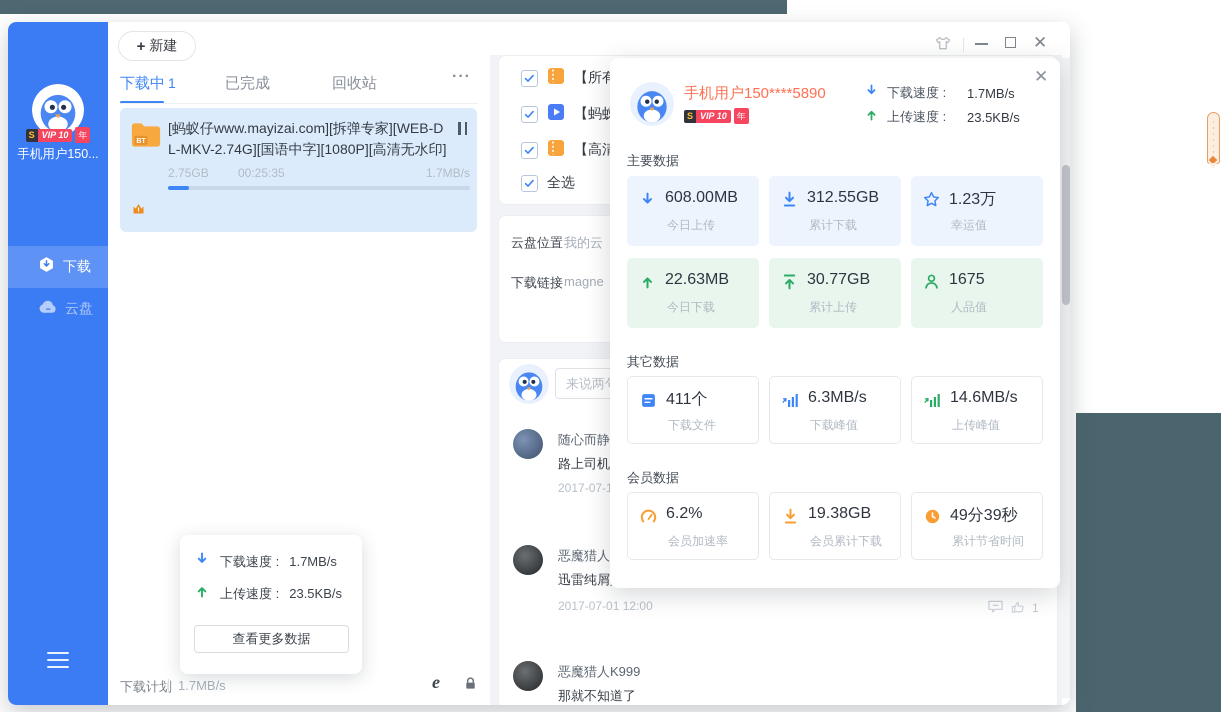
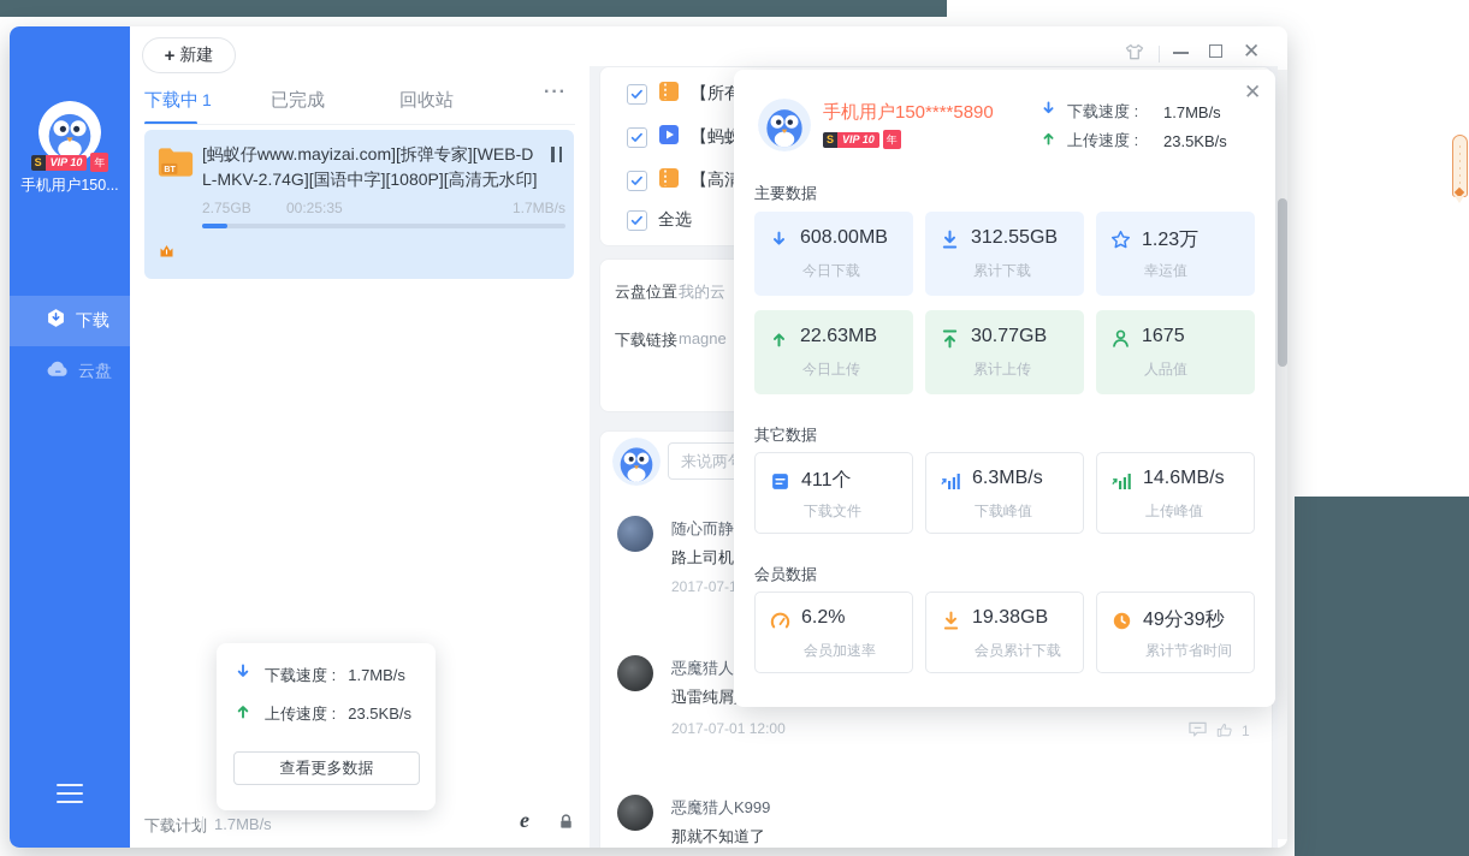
  S
  VIP 10
  年
  手机用户150...
  下载
  云盘
  +
  新建
  ✕
  下载中
  1
  已完成
  回收站
  ···
  [蚂蚁仔www.mayizai.com][拆弹专家][WEB-DL-MKV-2.74G][国语中字][1080P][高清无水印]
  2.75GB
  00:25:35
  1.7MB/s
  下载计划
  1.7MB/s
  e
  【蚂蚁
  【高清
  全选
  云盘位置
  我的云
  下载链接
  magne
  来说两
  随心而静
  路上司机
  2017-07-
  恶魔猎人
  迅雷纯屑
  2017-07-01 12:00
  1
  恶魔猎人K999
  那就不知道了
  下载速度 :
  1.7MB/s
  上传速度 :
  23.5KB/s
  查看更多数据
  ✕
  手机用户150****5890
  S
  VIP 10
  年
  下载速度 :
  1.7MB/s
  上传速度 :
  23.5KB/s
  主要数据
  608.00MB
- 今日上传
+ 今日下载
  312.55GB
  累计下载
  1.23万
  幸运值
  22.63MB
- 今日下载
+ 今日上传
  30.77GB
  累计上传
  1675
  人品值
  其它数据
  411个
  下载文件
  6.3MB/s
  下载峰值
  14.6MB/s
  上传峰值
  会员数据
  6.2%
  会员加速率
  19.38GB
  会员累计下载
  49分39秒
  累计节省时间
